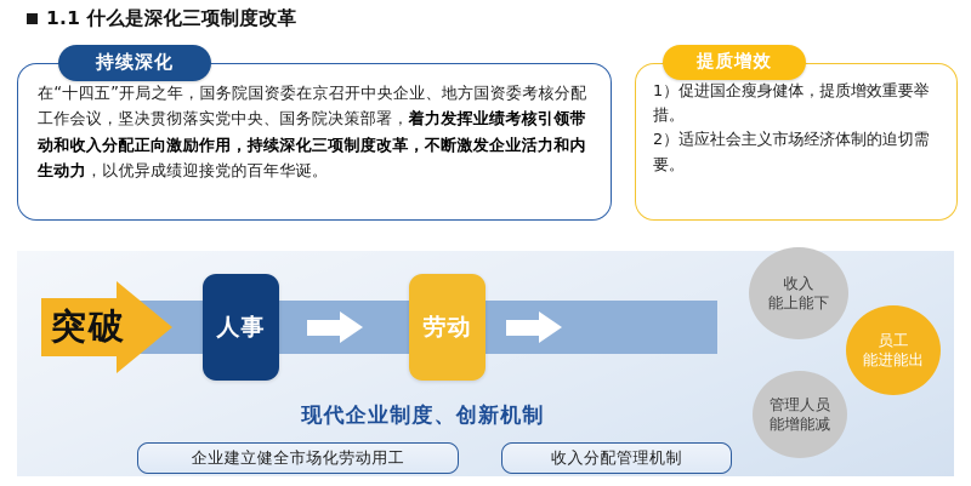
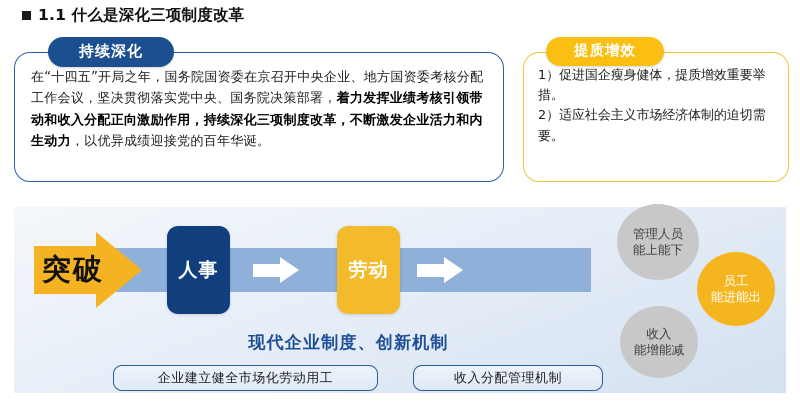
  1.1 什么是深化三项制度改革
  在“十四五”开局之年，国务院国资委在京召开中央企业、地方国资委考核分配工作会议，坚决贯彻落实党中央、国务院决策部署，着力发挥业绩考核引领带动和收入分配正向激励作用，持续深化三项制度改革，不断激发企业活力和内生动力，以优异成绩迎接党的百年华诞。
  持续深化
  1）促进国企瘦身健体，提质增效重要举措。
  2）适应社会主义市场经济体制的迫切需要。
  提质增效
  突破
  人事
  劳动
  现代企业制度、创新机制
  企业建立健全市场化劳动用工
  收入分配管理机制
- 收入
+ 管理人员
  能上能下
  员工
  能进能出
- 管理人员
+ 收入
  能增能减
